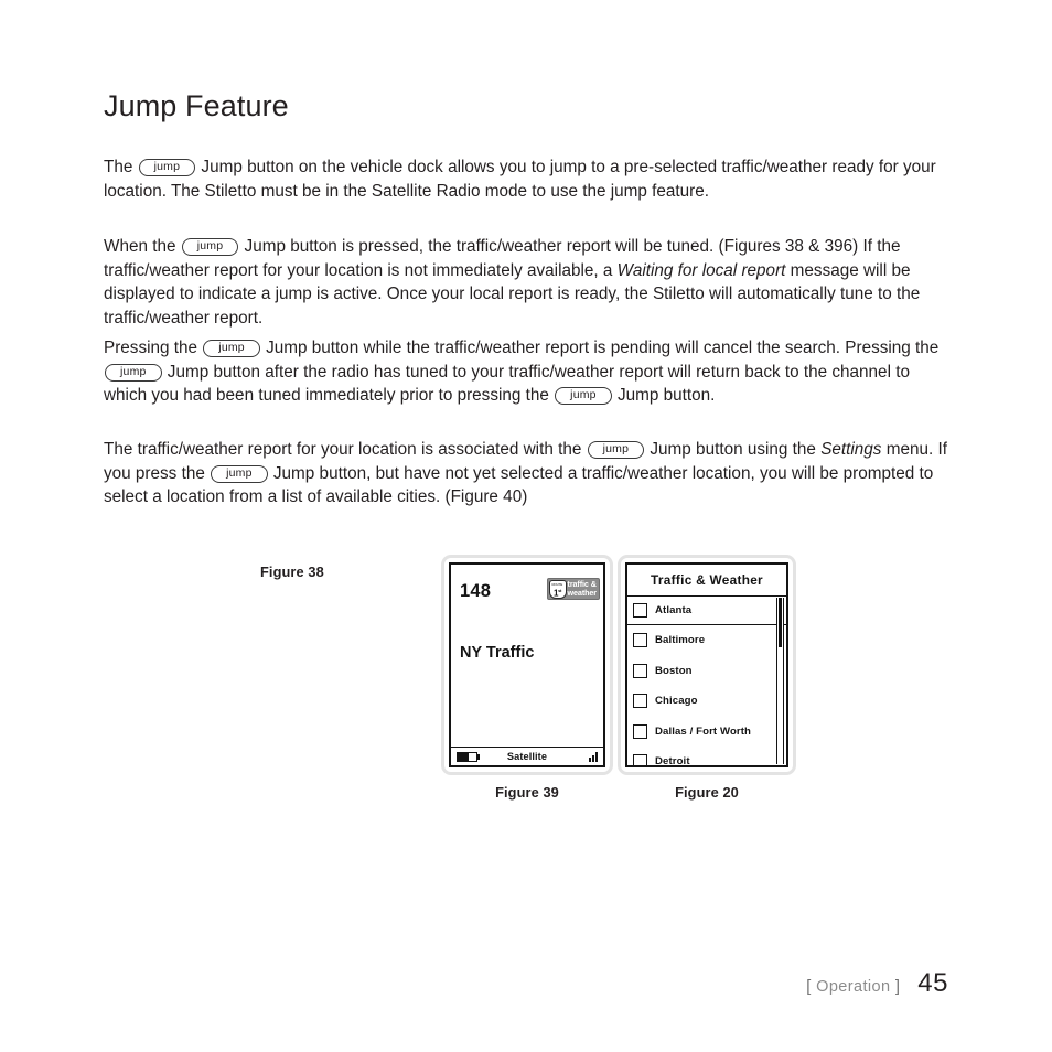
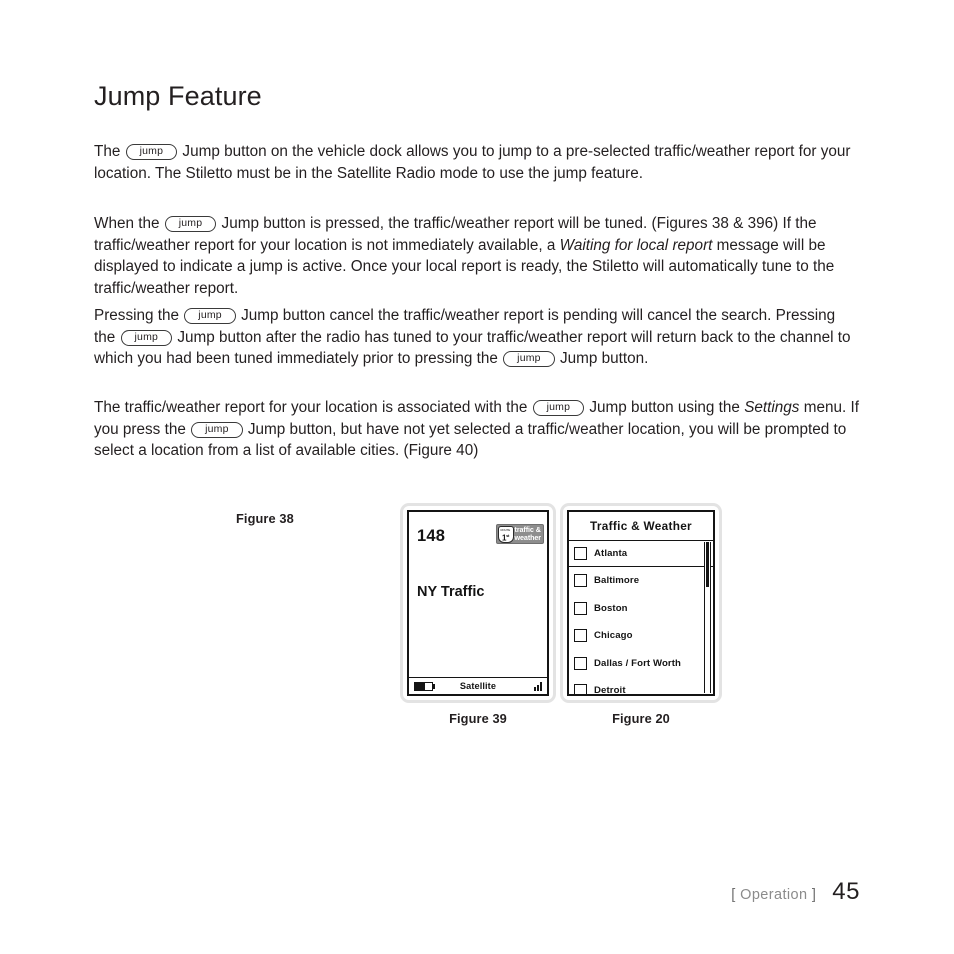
  Jump Feature
- The jump Jump button on the vehicle dock allows you to jump to a pre-selected traffic/weather ready for your location. The Stiletto must be in the Satellite Radio mode to use the jump feature.
+ The jump Jump button on the vehicle dock allows you to jump to a pre-selected traffic/weather report for your location. The Stiletto must be in the Satellite Radio mode to use the jump feature.
  When the jump Jump button is pressed, the traffic/weather report will be tuned. (Figures 38 & 396) If the traffic/weather report for your location is not immediately available, a Waiting for local report message will be displayed to indicate a jump is active. Once your local report is ready, the Stiletto will automatically tune to the traffic/weather report.
- Pressing the jump Jump button while the traffic/weather report is pending will cancel the search. Pressing the jump Jump button after the radio has tuned to your traffic/weather report will return back to the channel to which you had been tuned immediately prior to pressing the jump Jump button.
+ Pressing the jump Jump button cancel the traffic/weather report is pending will cancel the search. Pressing the jump Jump button after the radio has tuned to your traffic/weather report will return back to the channel to which you had been tuned immediately prior to pressing the jump Jump button.
  The traffic/weather report for your location is associated with the jump Jump button using the Settings menu. If you press the jump Jump button, but have not yet selected a traffic/weather location, you will be prompted to select a location from a list of available cities. (Figure 40)
  Figure 38
  148
  traffic &
  weather
  NY Traffic
  Satellite
  Figure 39
  Traffic & Weather
  Atlanta
  Baltimore
  Boston
  Chicago
  Dallas / Fort Worth
  Detroit
  Figure 20
  [ Operation ]
  45
